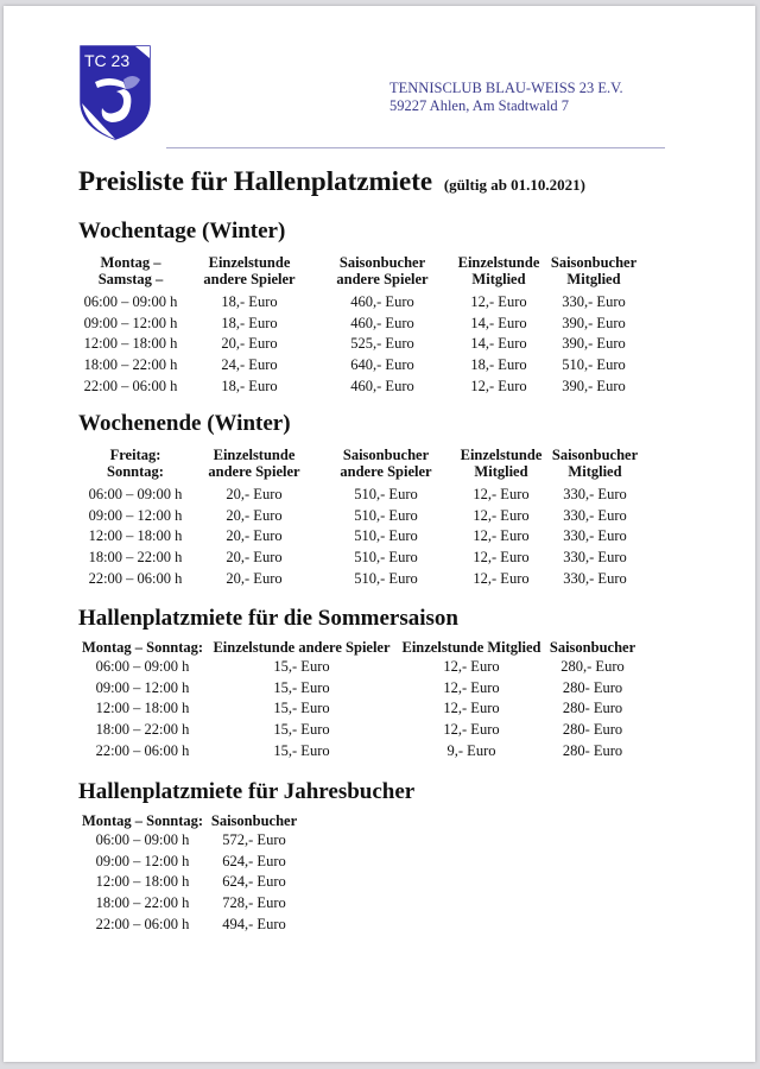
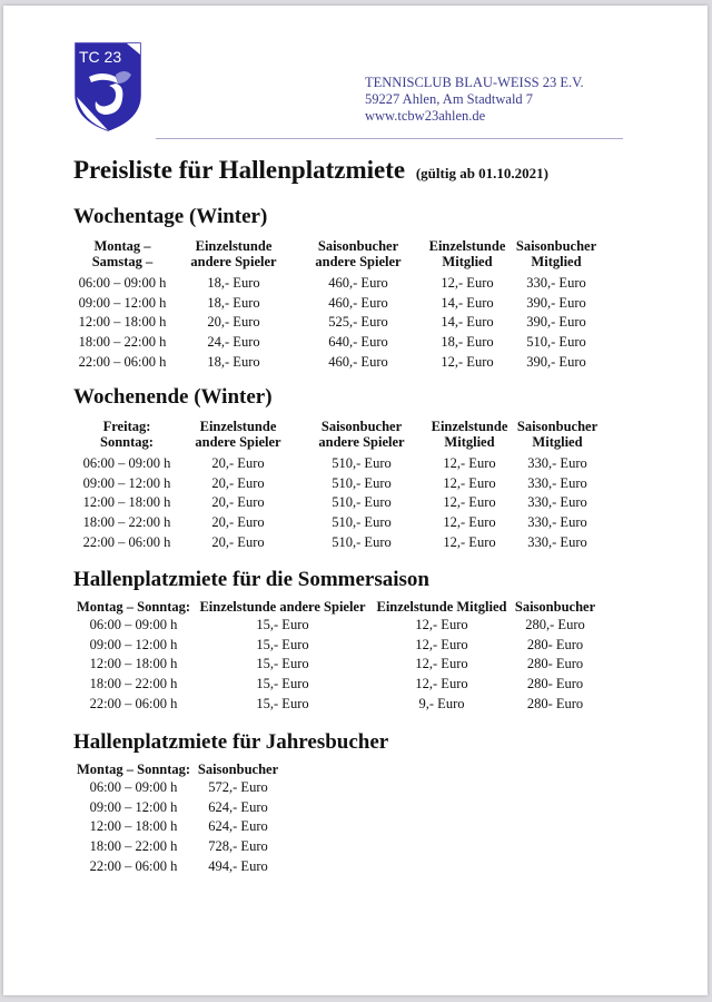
  TC 23
  TENNISCLUB BLAU-WEISS 23 E.V.
  59227 Ahlen, Am Stadtwald 7
+ www.tcbw23ahlen.de
  Preisliste für Hallenplatzmiete (gültig ab 01.10.2021)
  Wochentage (Winter)
  Montag –Samstag –	Einzelstundeandere Spieler	Saisonbucherandere Spieler	EinzelstundeMitglied	SaisonbucherMitglied
  06:00 – 09:00 h	18,- Euro	460,- Euro	12,- Euro	330,- Euro
  09:00 – 12:00 h	18,- Euro	460,- Euro	14,- Euro	390,- Euro
  12:00 – 18:00 h	20,- Euro	525,- Euro	14,- Euro	390,- Euro
  18:00 – 22:00 h	24,- Euro	640,- Euro	18,- Euro	510,- Euro
  22:00 – 06:00 h	18,- Euro	460,- Euro	12,- Euro	390,- Euro
  Wochenende (Winter)
  Freitag:Sonntag:	Einzelstundeandere Spieler	Saisonbucherandere Spieler	EinzelstundeMitglied	SaisonbucherMitglied
  06:00 – 09:00 h	20,- Euro	510,- Euro	12,- Euro	330,- Euro
  09:00 – 12:00 h	20,- Euro	510,- Euro	12,- Euro	330,- Euro
  12:00 – 18:00 h	20,- Euro	510,- Euro	12,- Euro	330,- Euro
  18:00 – 22:00 h	20,- Euro	510,- Euro	12,- Euro	330,- Euro
  22:00 – 06:00 h	20,- Euro	510,- Euro	12,- Euro	330,- Euro
  Hallenplatzmiete für die Sommersaison
  Montag – Sonntag:	Einzelstunde andere Spieler	Einzelstunde Mitglied	Saisonbucher
  06:00 – 09:00 h	15,- Euro	12,- Euro	280,- Euro
  09:00 – 12:00 h	15,- Euro	12,- Euro	280- Euro
  12:00 – 18:00 h	15,- Euro	12,- Euro	280- Euro
  18:00 – 22:00 h	15,- Euro	12,- Euro	280- Euro
  22:00 – 06:00 h	15,- Euro	9,- Euro	280- Euro
  Hallenplatzmiete für Jahresbucher
  Montag – Sonntag:	Saisonbucher
  06:00 – 09:00 h	572,- Euro
  09:00 – 12:00 h	624,- Euro
  12:00 – 18:00 h	624,- Euro
  18:00 – 22:00 h	728,- Euro
  22:00 – 06:00 h	494,- Euro
